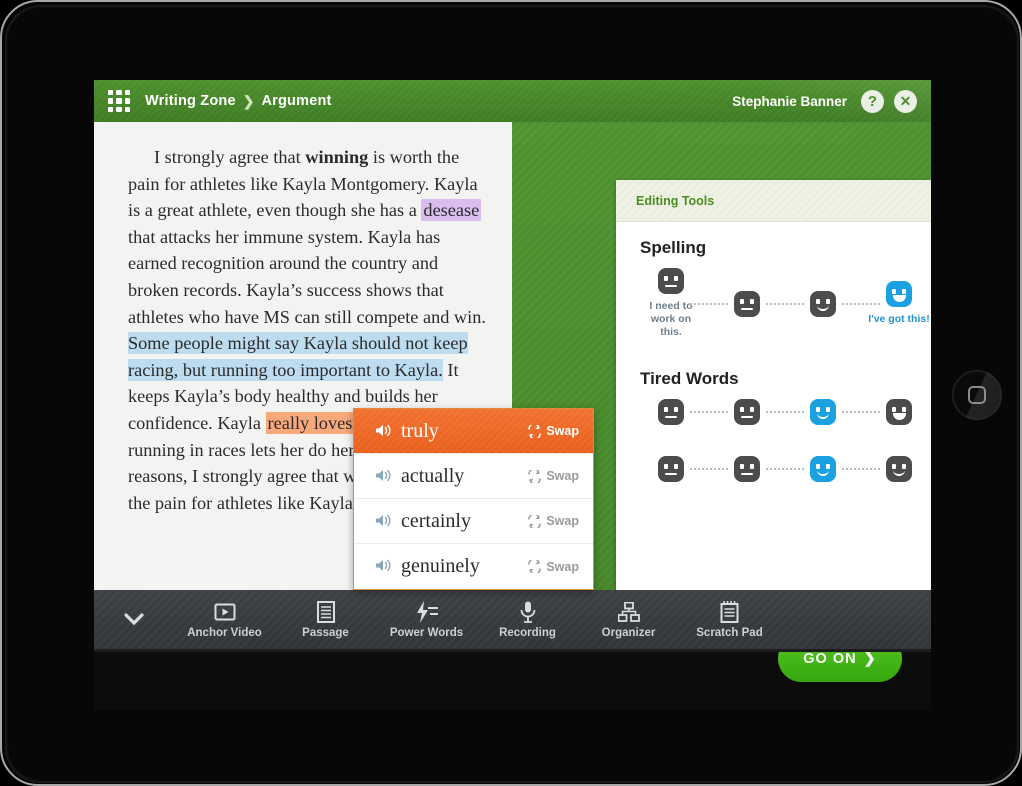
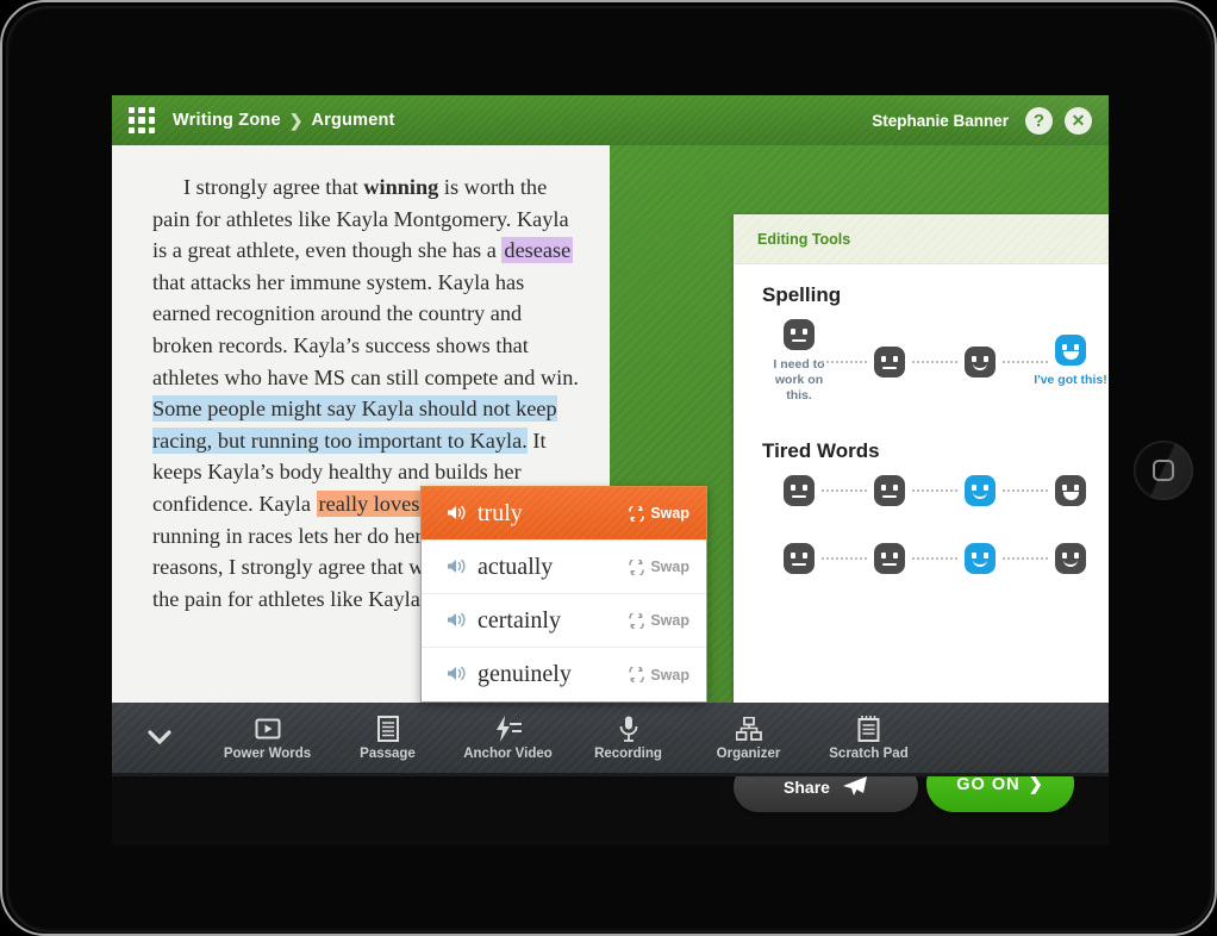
  Writing Zone
  ❯
  Argument
  I strongly agree that winning is worth the pain for athletes like Kayla Montgomery. Kayla is a great athlete, even though she has a desease that attacks her immune system. Kayla has earned recognition around the country and broken records. Kayla’s success shows that athletes who have MS can still compete and win. Some people might say Kayla should not keep racing, but running too important to Kayla. It keeps Kayla’s body healthy and builds her confidence. Kayla really loves running in races lets her do her reasons, I strongly agree that w the pain for athletes like Kayla
  Editing Tools
  Spelling
  I need to work on this.
  I've got this!
  Tired Words
+ Share
  GO ON
  ❯
  truly
  Swap
  actually
  Swap
  certainly
  Swap
  genuinely
  Swap
- Anchor Video
+ Power Words
  Passage
- Power Words
+ Anchor Video
  Recording
  Organizer
  Scratch Pad
